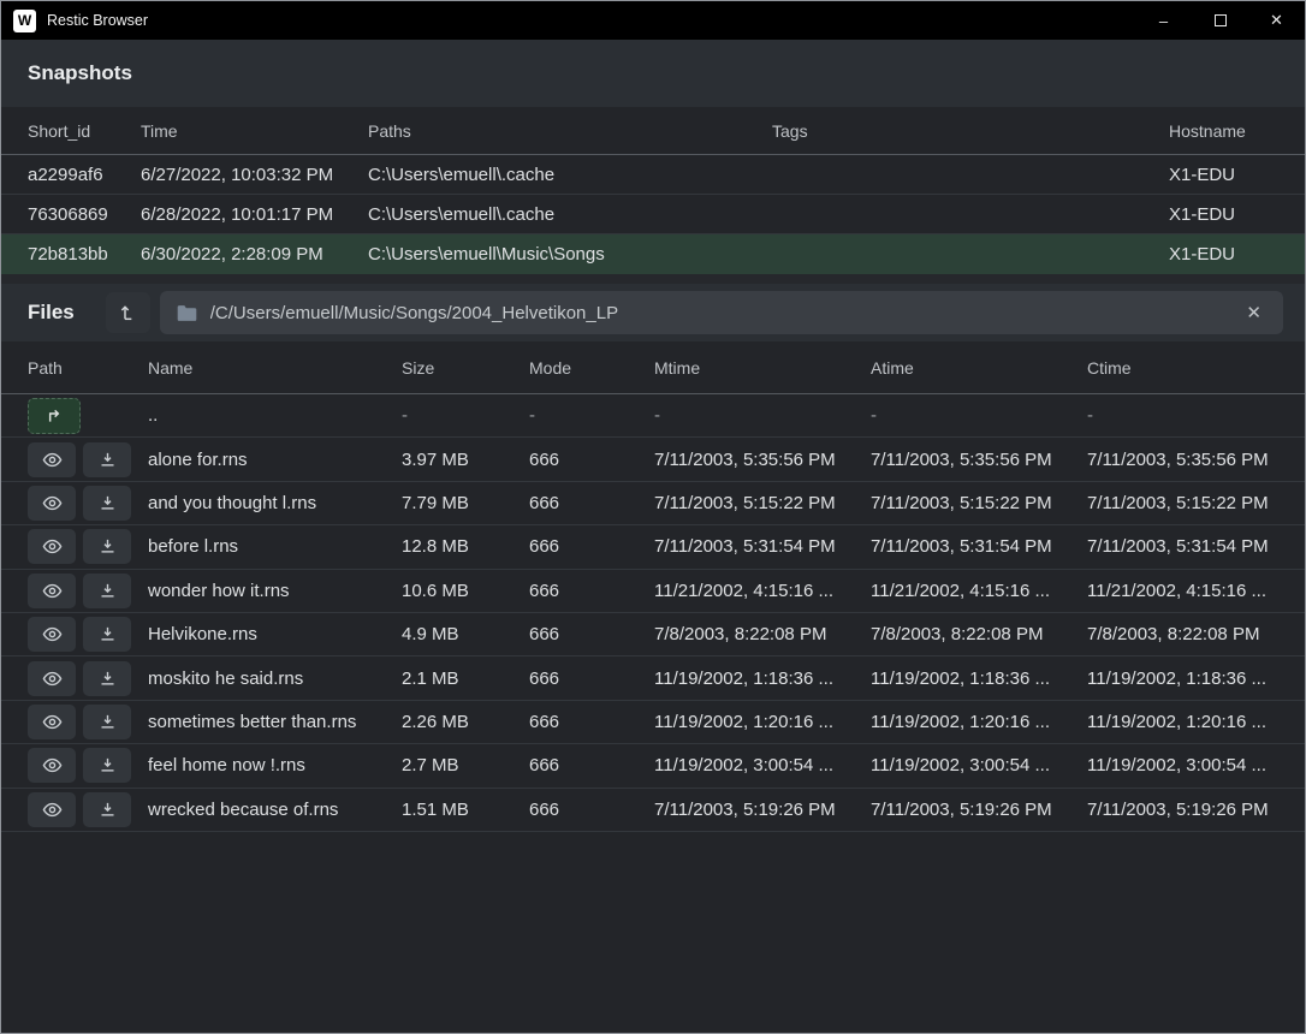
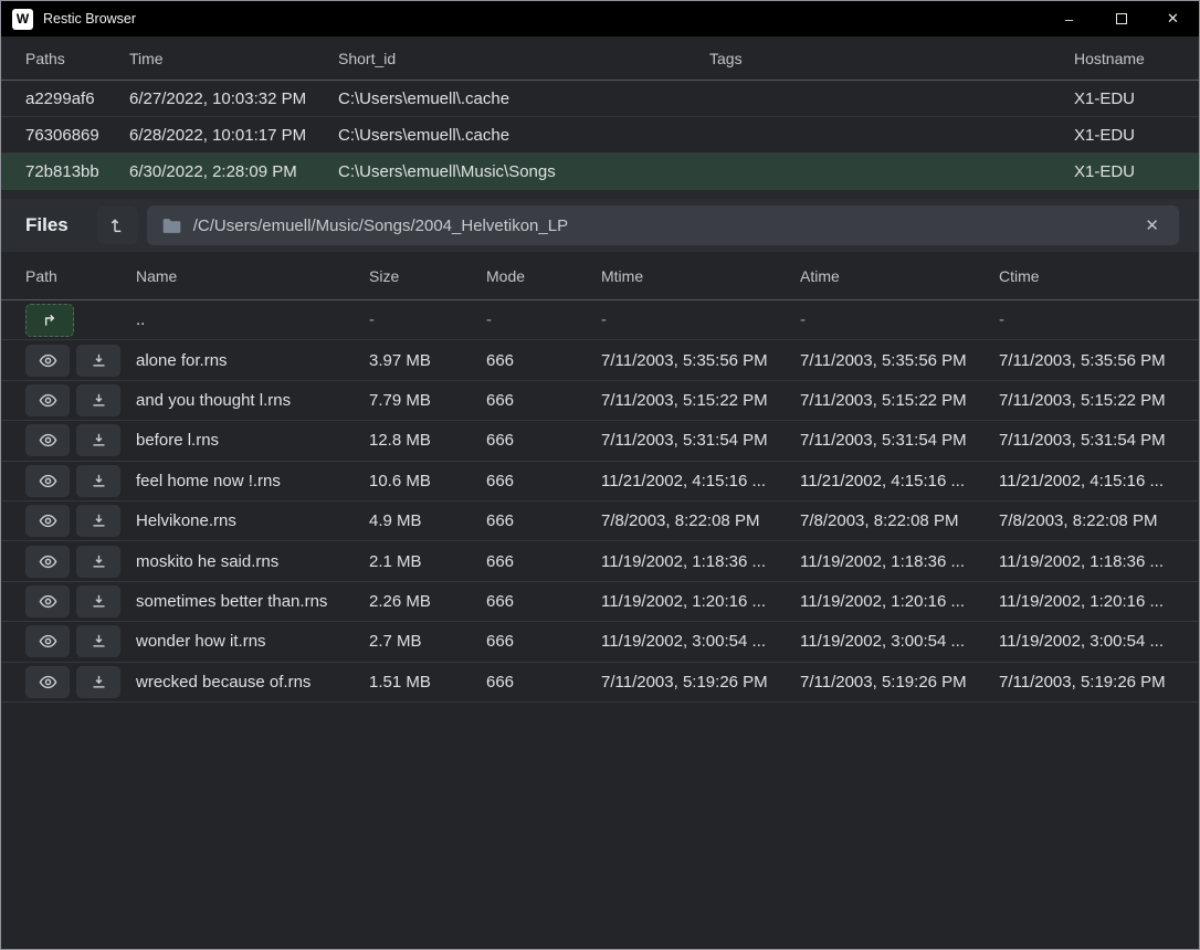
  W
  Restic Browser
  –
  ✕
- Snapshots
- Short_id
+ Paths
  Time
- Paths
+ Short_id
  Tags
  Hostname
  a2299af6
  6/27/2022, 10:03:32 PM
  C:\Users\emuell\.cache
  X1-EDU
  76306869
  6/28/2022, 10:01:17 PM
  C:\Users\emuell\.cache
  X1-EDU
  72b813bb
  6/30/2022, 2:28:09 PM
  C:\Users\emuell\Music\Songs
  X1-EDU
  Files
  /C/Users/emuell/Music/Songs/2004_Helvetikon_LP
  ✕
  Path
  Name
  Size
  Mode
  Mtime
  Atime
  Ctime
  ..
  -
  -
  -
  -
  -
  alone for.rns
  3.97 MB
  666
  7/11/2003, 5:35:56 PM
  7/11/2003, 5:35:56 PM
  7/11/2003, 5:35:56 PM
  and you thought l.rns
  7.79 MB
  666
  7/11/2003, 5:15:22 PM
  7/11/2003, 5:15:22 PM
  7/11/2003, 5:15:22 PM
  before l.rns
  12.8 MB
  666
  7/11/2003, 5:31:54 PM
  7/11/2003, 5:31:54 PM
  7/11/2003, 5:31:54 PM
- wonder how it.rns
+ feel home now !.rns
  10.6 MB
  666
  11/21/2002, 4:15:16 ...
  11/21/2002, 4:15:16 ...
  11/21/2002, 4:15:16 ...
  Helvikone.rns
  4.9 MB
  666
  7/8/2003, 8:22:08 PM
  7/8/2003, 8:22:08 PM
  7/8/2003, 8:22:08 PM
  moskito he said.rns
  2.1 MB
  666
  11/19/2002, 1:18:36 ...
  11/19/2002, 1:18:36 ...
  11/19/2002, 1:18:36 ...
  sometimes better than.rns
  2.26 MB
  666
  11/19/2002, 1:20:16 ...
  11/19/2002, 1:20:16 ...
  11/19/2002, 1:20:16 ...
- feel home now !.rns
+ wonder how it.rns
  2.7 MB
  666
  11/19/2002, 3:00:54 ...
  11/19/2002, 3:00:54 ...
  11/19/2002, 3:00:54 ...
  wrecked because of.rns
  1.51 MB
  666
  7/11/2003, 5:19:26 PM
  7/11/2003, 5:19:26 PM
  7/11/2003, 5:19:26 PM
